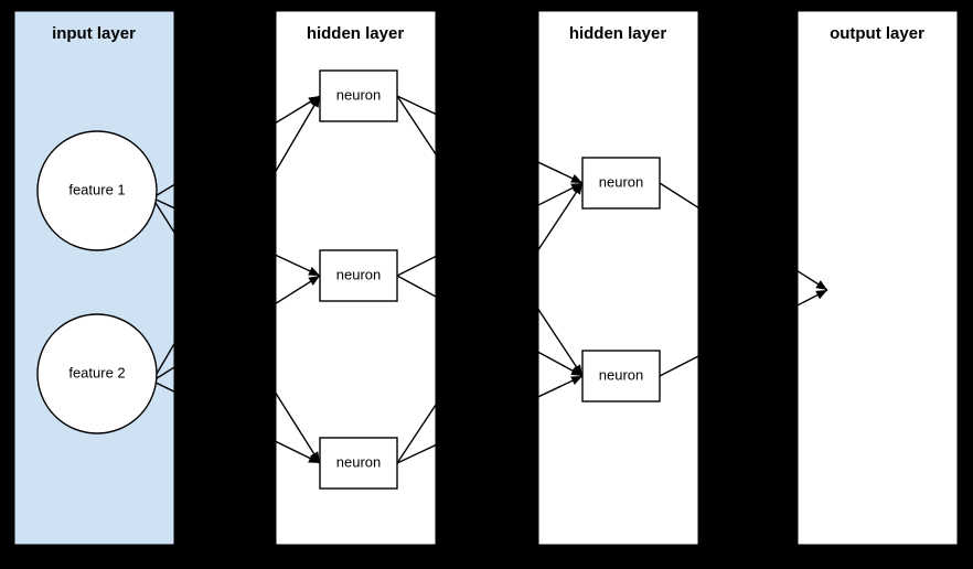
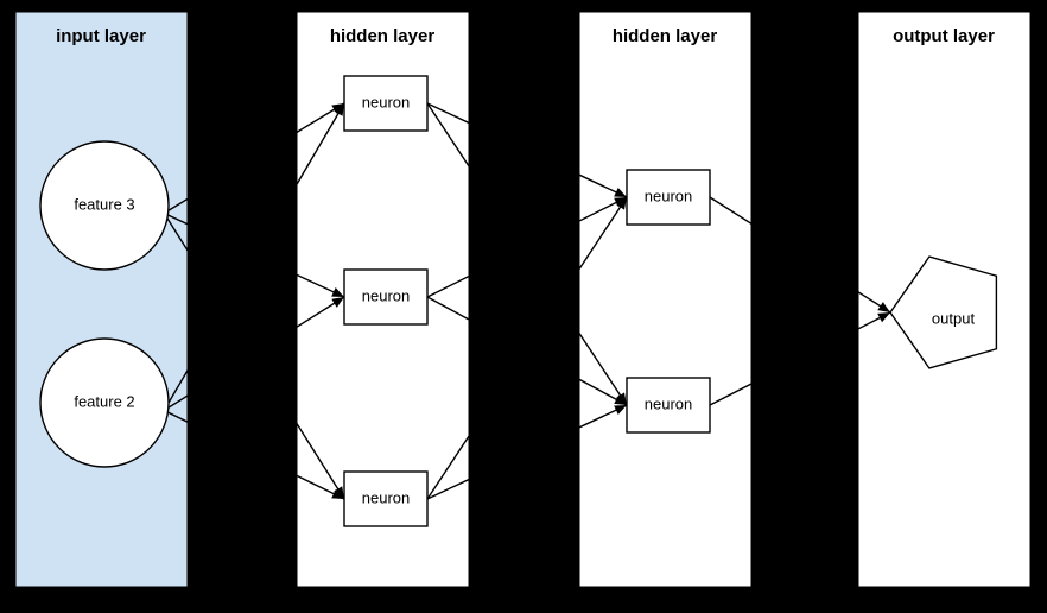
- feature 1
+ feature 3
  feature 2
  neuron
  neuron
  neuron
  neuron
  neuron
+ output
  input layer
  hidden layer
  hidden layer
  output layer
